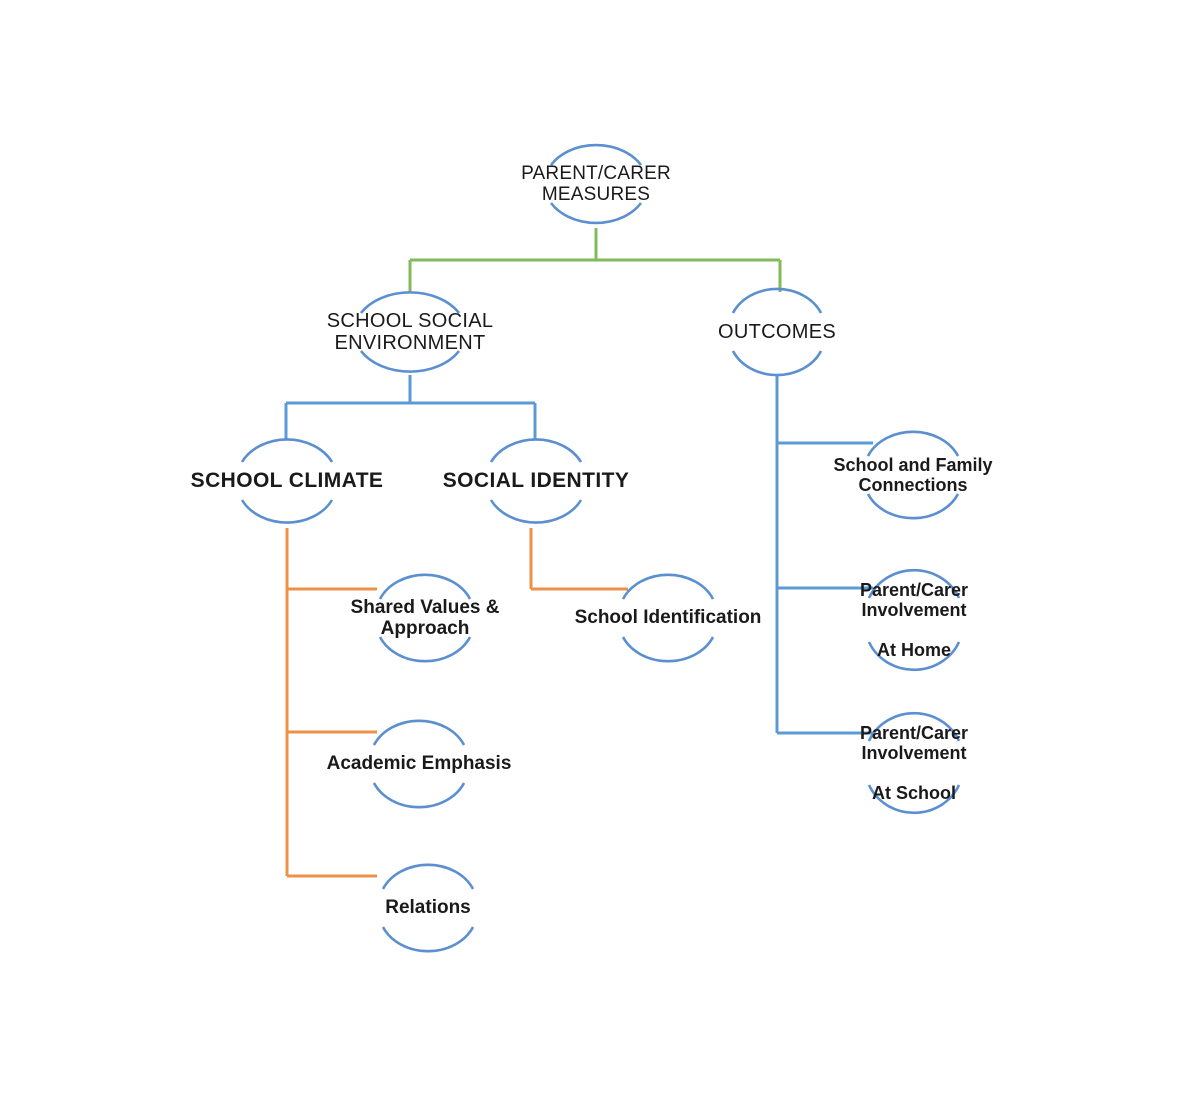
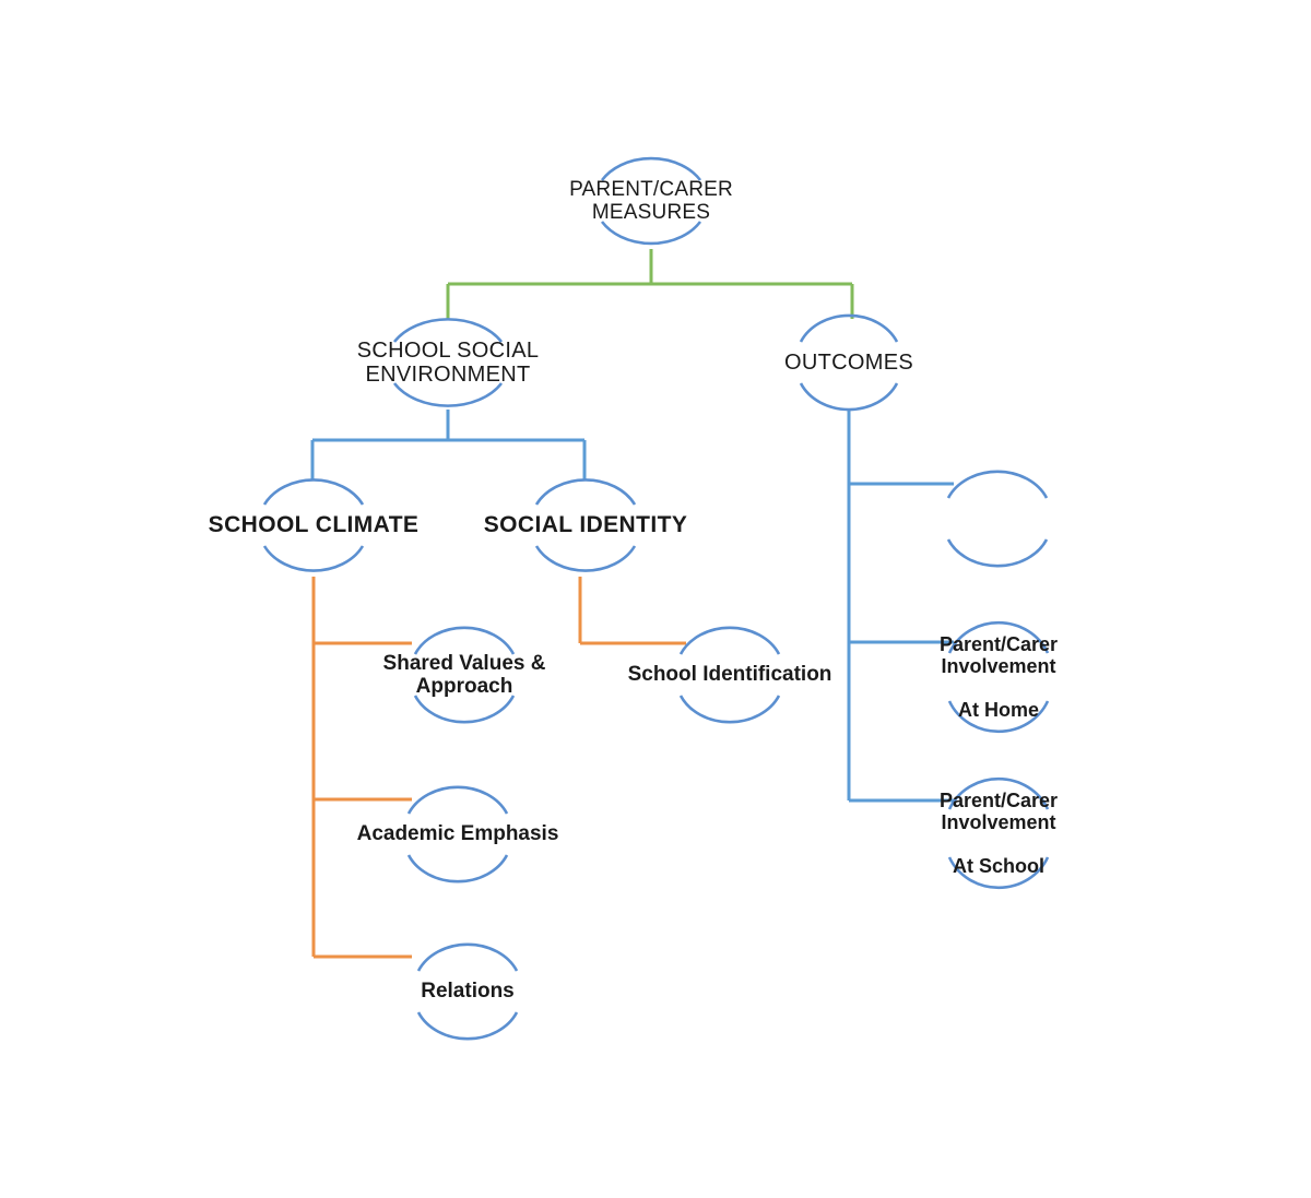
  PARENT/CARER
  MEASURES
  SCHOOL SOCIAL
  ENVIRONMENT
  OUTCOMES
  SCHOOL CLIMATE
  SOCIAL IDENTITY
  Shared Values &
  Approach
  Academic Emphasis
  Relations
  School Identification
- School and Family
- Connections
  Parent/Carer
  Involvement
  At Home
  Parent/Carer
  Involvement
  At School
